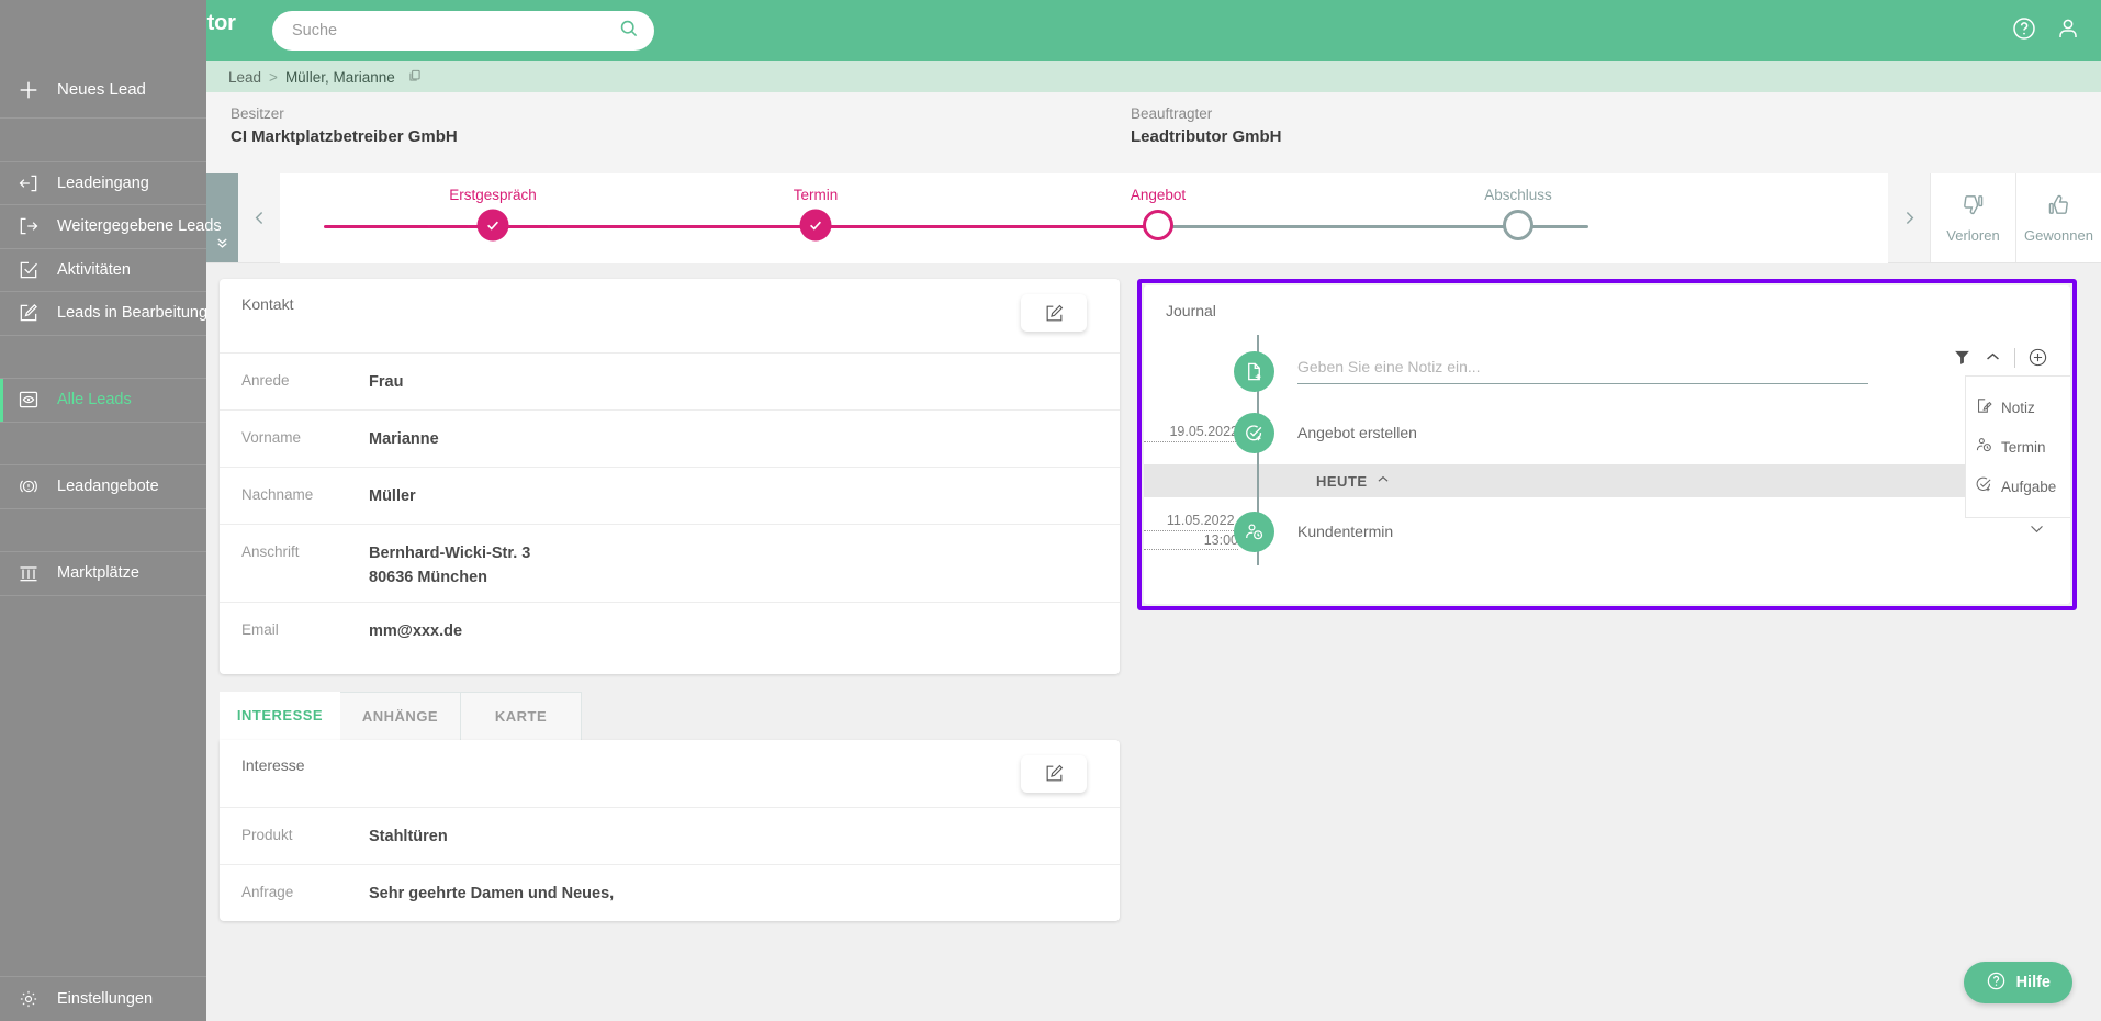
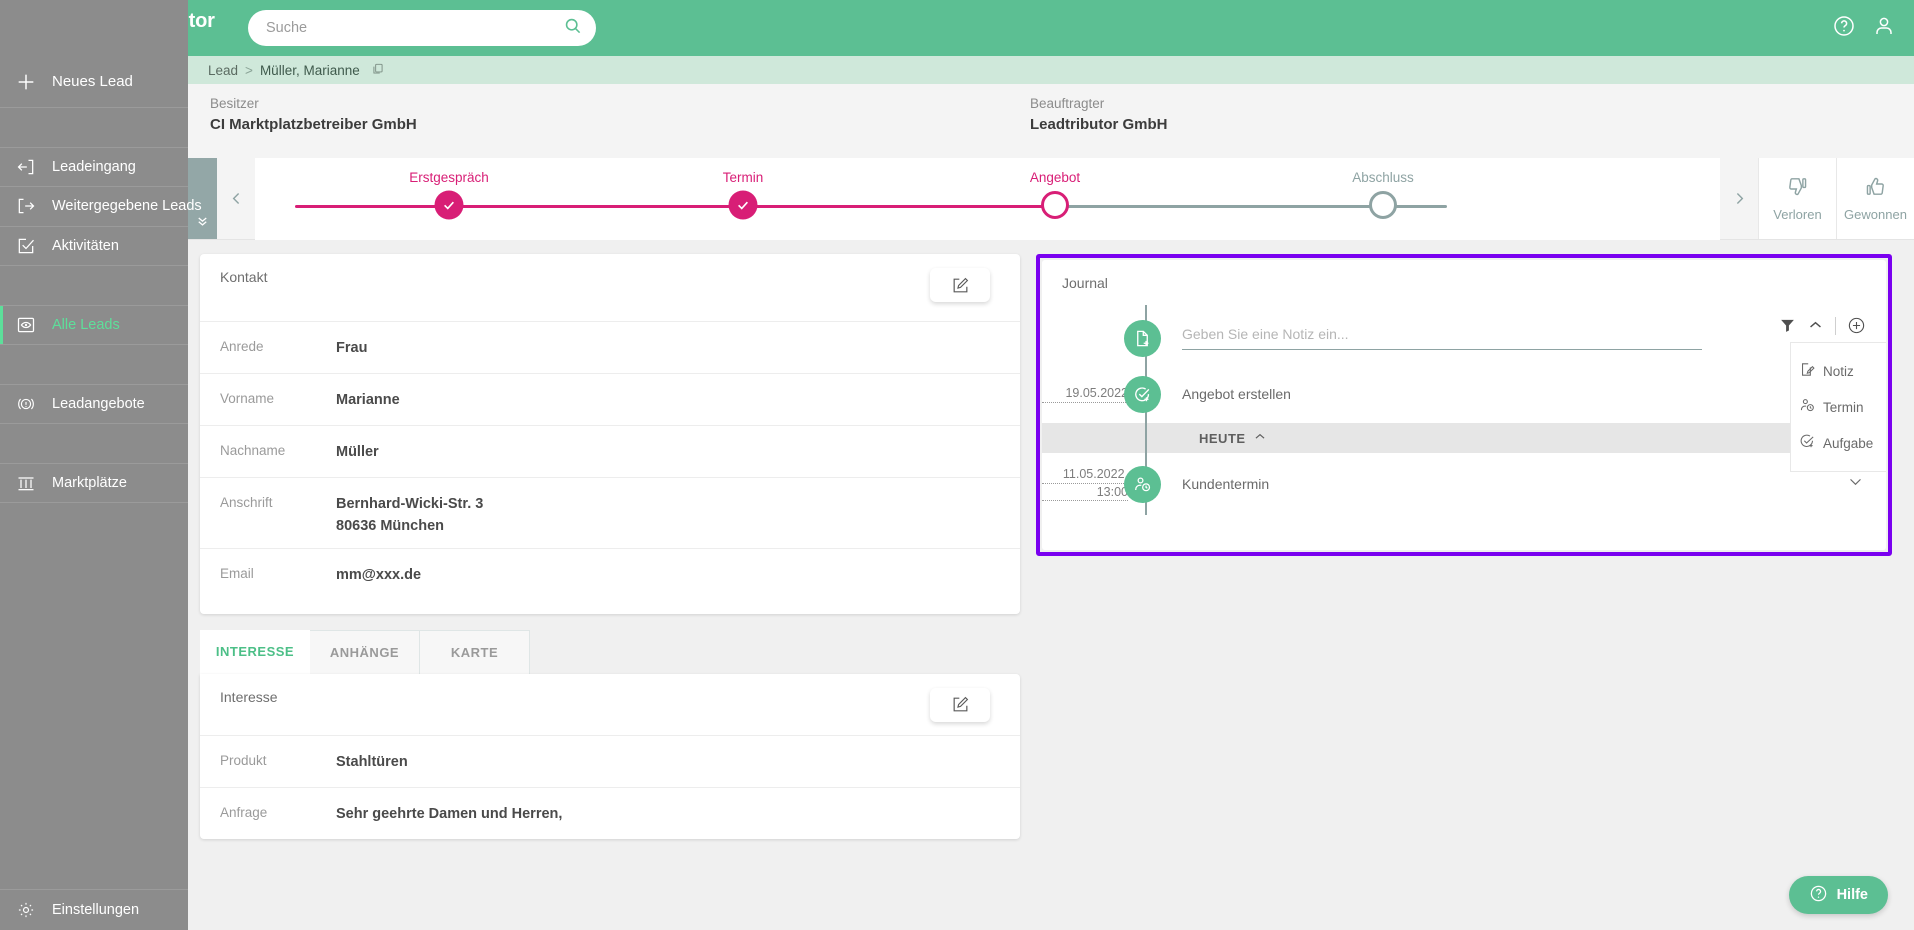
  Neues Lead
  Leadeingang
  Weitergegebene Leads
  Aktivitäten
- Leads in Bearbeitung
  Alle Leads
  Leadangebote
  Marktplätze
  Einstellungen
  Suche
  Lead
  >
  Müller, Marianne
  Besitzer
  CI Marktplatzbetreiber GmbH
  Beauftragter
  Leadtributor GmbH
  Erstgespräch
  Termin
  Angebot
  Abschluss
  Verloren
  Gewonnen
  Kontakt
  Anrede
  Frau
  Vorname
  Marianne
  Nachname
  Müller
  Anschrift
  Bernhard-Wicki-Str. 3
  80636 München
  Email
  mm@xxx.de
  INTERESSE
  ANHÄNGE
  KARTE
  Interesse
  Produkt
  Stahltüren
  Anfrage
- Sehr geehrte Damen und Neues,
+ Sehr geehrte Damen und Herren,
  Journal
  Geben Sie eine Notiz ein...
  19.05.202
  Angebot erstellen
  HEUTE
  11.05.2022
  13:0
  Kundentermin
  Notiz
  Termin
  Aufgabe
  Hilfe
